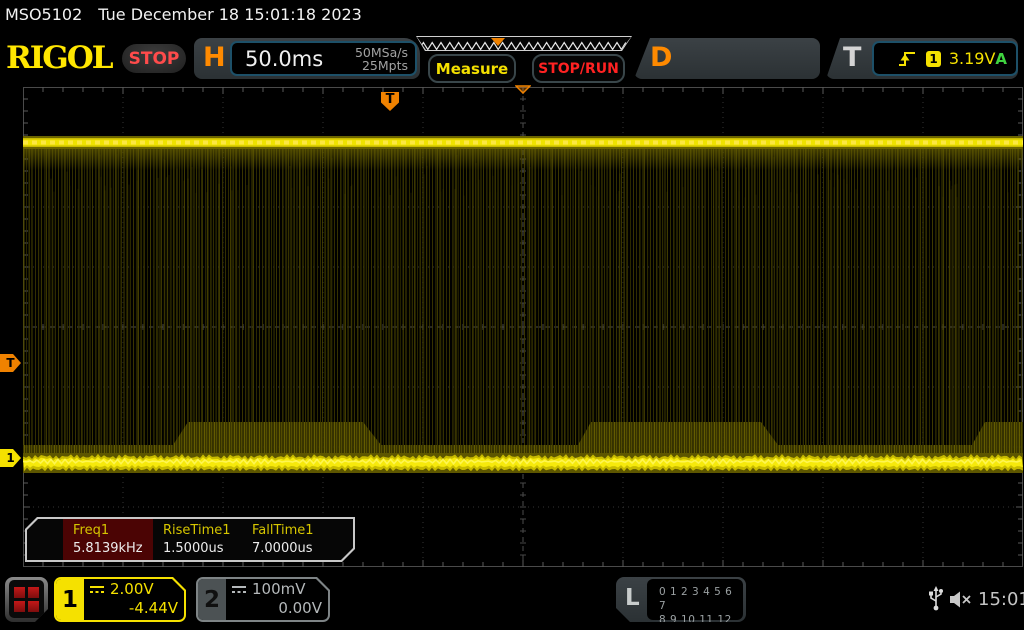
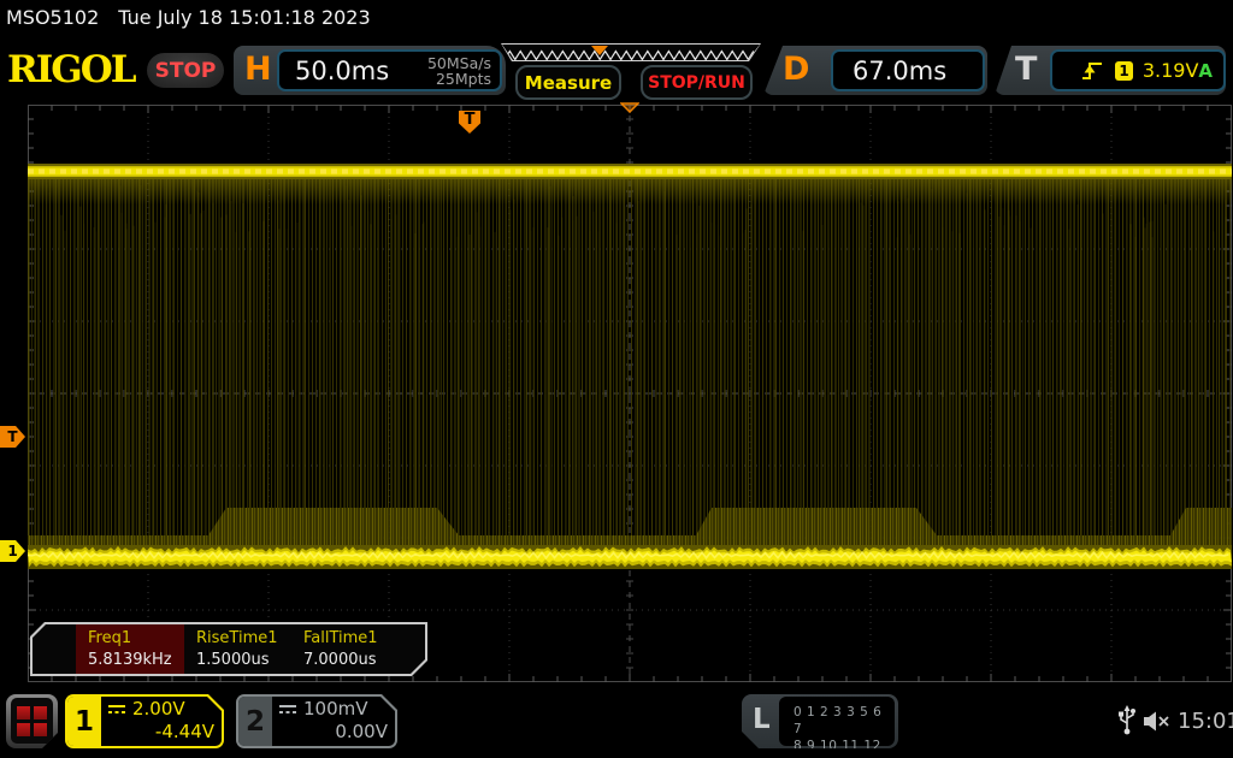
  MSO5102
- Tue December 18 15:01:18 2023
+ Tue July 18 15:01:18 2023
  RIGOL
  STOP
  H
  50.0ms
  50MSa/s
  25Mpts
  Measure
  STOP/RUN
  D
+ 67.0ms
  T
  1
  3.19V
  A
  T
  T
  1
  Freq1
  5.8139kHz
  RiseTime1
  1.5000us
  FallTime1
  7.0000us
  1
  2.00V
  -4.44V
  2
  100mV
  0.00V
  L
- 0 1 2 3 4 5 6 7
+ 0 1 2 3 3 5 6 7
  15:0
